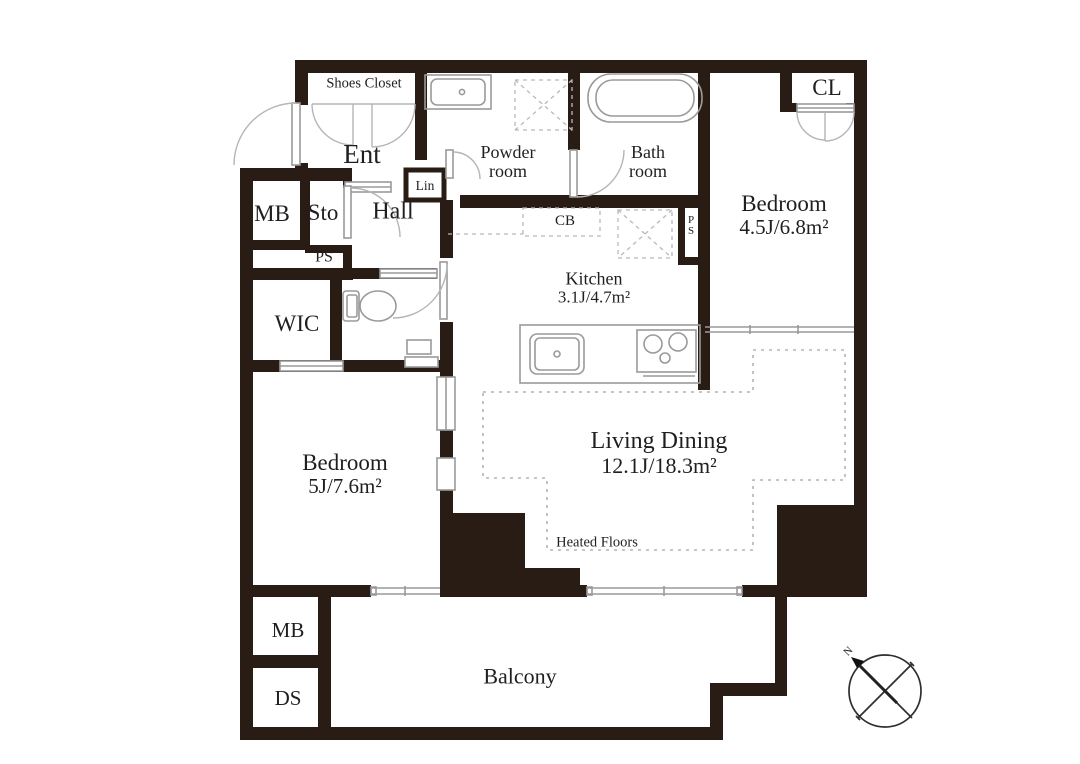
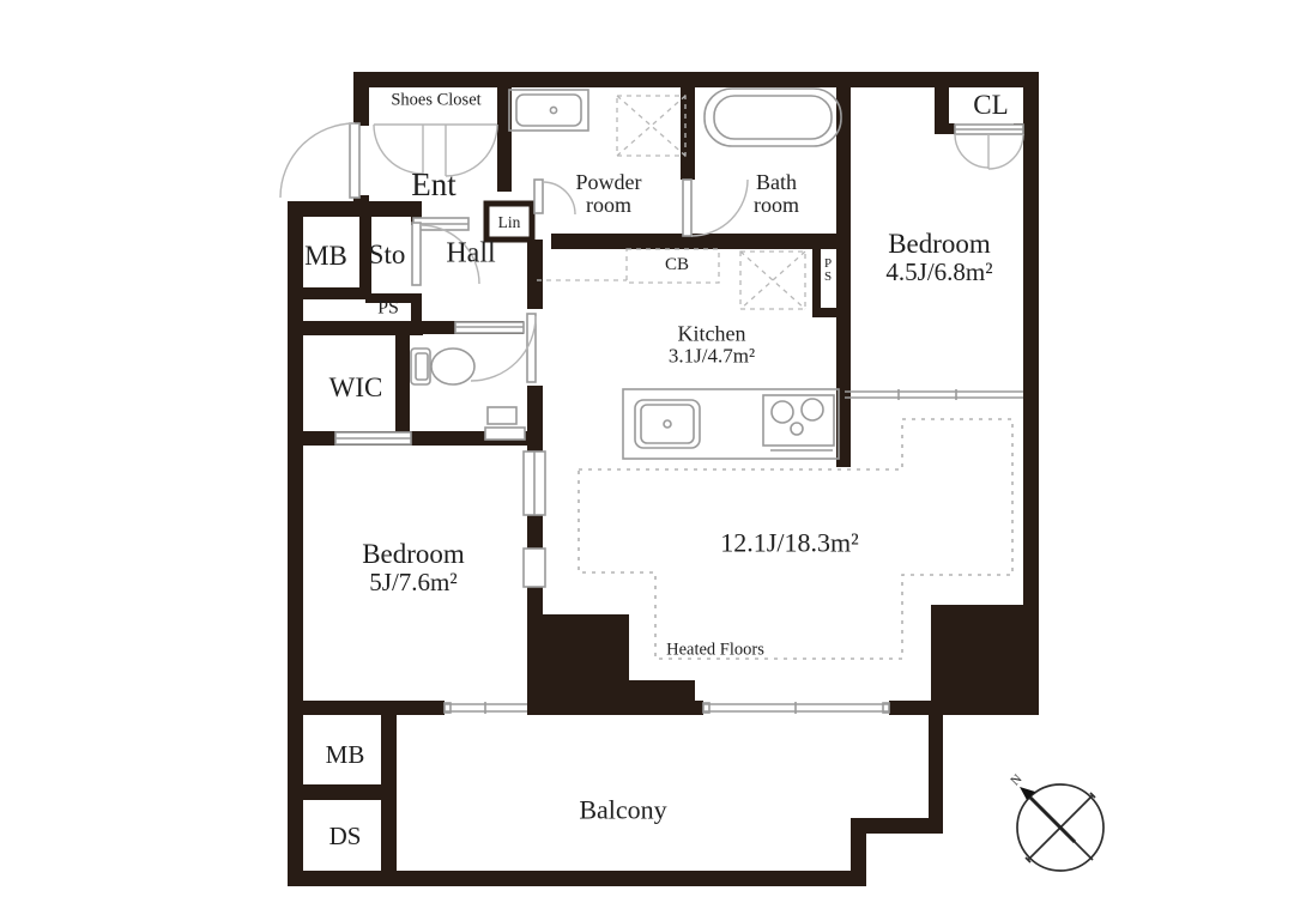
  Shoes Closet
  Ent
  Powder
  room
  Bath
  room
  CL
  Bedroom
  4.5J/6.8m²
  MB
  Sto
  Hall
  PS
  Lin
  CB
  Kitchen
  3.1J/4.7m²
  P
  S
  WIC
  Bedroom
  5J/7.6m²
- Living Dining
  12.1J/18.3m²
  Heated Floors
  MB
  DS
  Balcony
